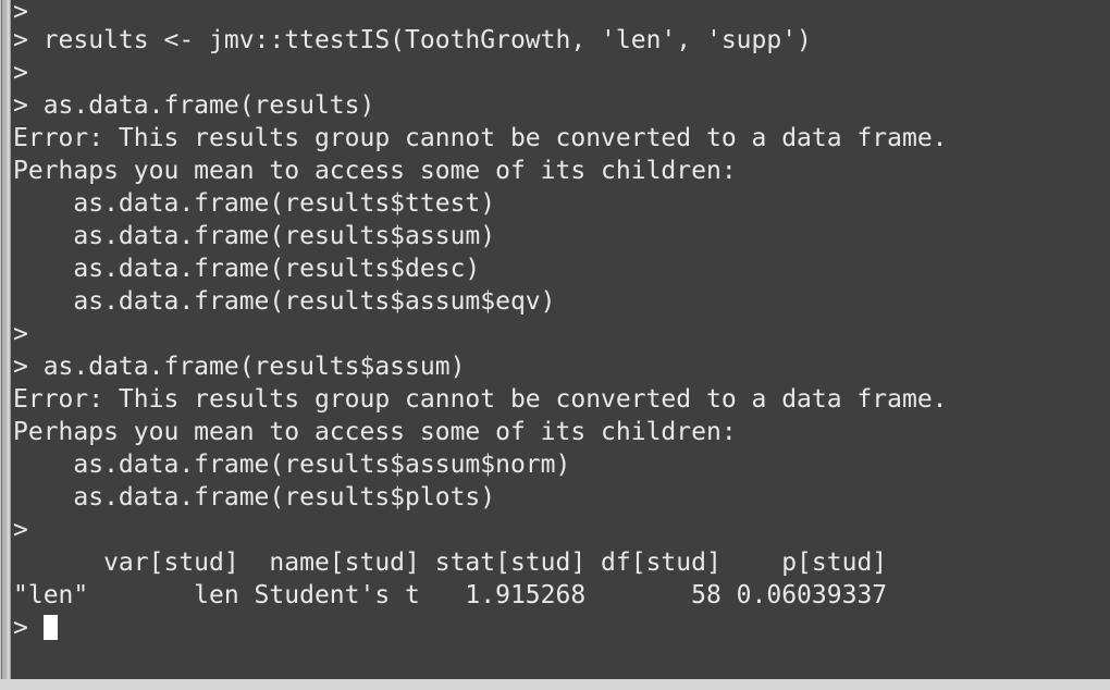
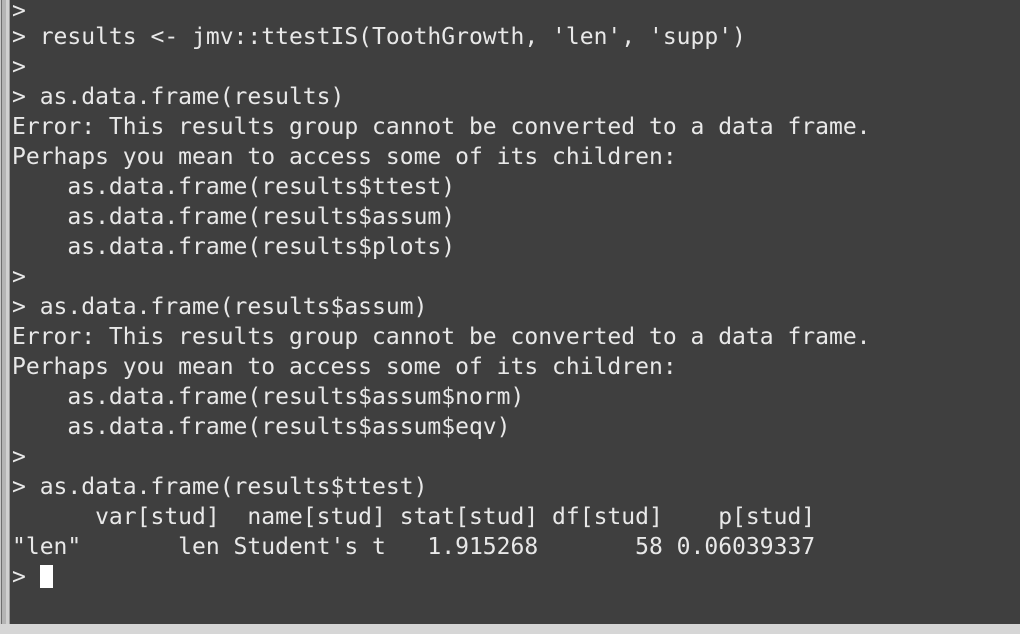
  >
  > results <- jmv::ttestIS(ToothGrowth, 'len', 'supp')
  >
  > as.data.frame(results)
  Error: This results group cannot be converted to a data frame.
  Perhaps you mean to access some of its children:
  as.data.frame(results$ttest)
  as.data.frame(results$assum)
- as.data.frame(results$desc)
- as.data.frame(results$assum$eqv)
+ as.data.frame(results$plots)
  >
  > as.data.frame(results$assum)
  Error: This results group cannot be converted to a data frame.
  Perhaps you mean to access some of its children:
  as.data.frame(results$assum$norm)
- as.data.frame(results$plots)
+ as.data.frame(results$assum$eqv)
  >
+ > as.data.frame(results$ttest)
  var[stud] name[stud] stat[stud] df[stud] p[stud]
  "len" len Student's t 1.915268 58 0.06039337
  >
